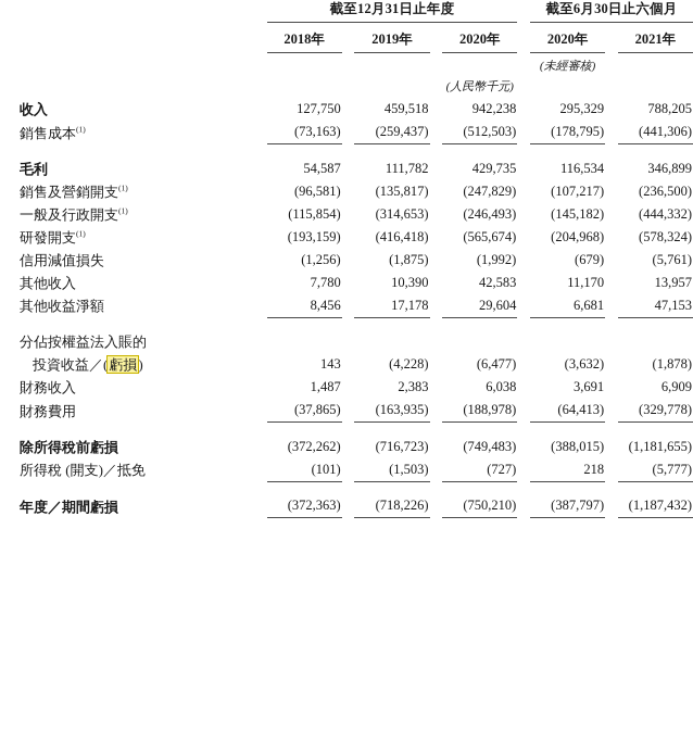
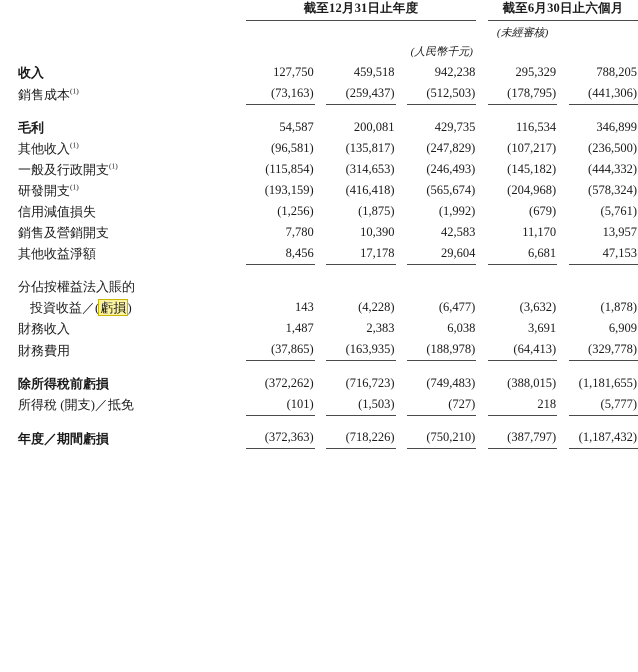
  		截至12月31日止年度		截至6月30日止六個月
- 		2018年		2019年		2020年		2020年		2021年
  								(未經審核)
  						(人民幣千元)
  收入		127,750		459,518		942,238		295,329		788,205
  銷售成本(1)		(73,163)		(259,437)		(512,503)		(178,795)		(441,306)
- 毛利		54,587		111,782		429,735		116,534		346,899
+ 毛利		54,587		200,081		429,735		116,534		346,899
- 銷售及營銷開支(1)		(96,581)		(135,817)		(247,829)		(107,217)		(236,500)
+ 其他收入(1)		(96,581)		(135,817)		(247,829)		(107,217)		(236,500)
  一般及行政開支(1)		(115,854)		(314,653)		(246,493)		(145,182)		(444,332)
  研發開支(1)		(193,159)		(416,418)		(565,674)		(204,968)		(578,324)
  信用減值損失		(1,256)		(1,875)		(1,992)		(679)		(5,761)
- 其他收入		7,780		10,390		42,583		11,170		13,957
+ 銷售及營銷開支		7,780		10,390		42,583		11,170		13,957
  其他收益淨額		8,456		17,178		29,604		6,681		47,153
  分佔按權益法入賬的
  投資收益／(虧損)		143		(4,228)		(6,477)		(3,632)		(1,878)
  財務收入		1,487		2,383		6,038		3,691		6,909
  財務費用		(37,865)		(163,935)		(188,978)		(64,413)		(329,778)
  除所得稅前虧損		(372,262)		(716,723)		(749,483)		(388,015)		(1,181,655)
  所得稅 (開支)／抵免		(101)		(1,503)		(727)		218		(5,777)
  年度／期間虧損		(372,363)		(718,226)		(750,210)		(387,797)		(1,187,432)
